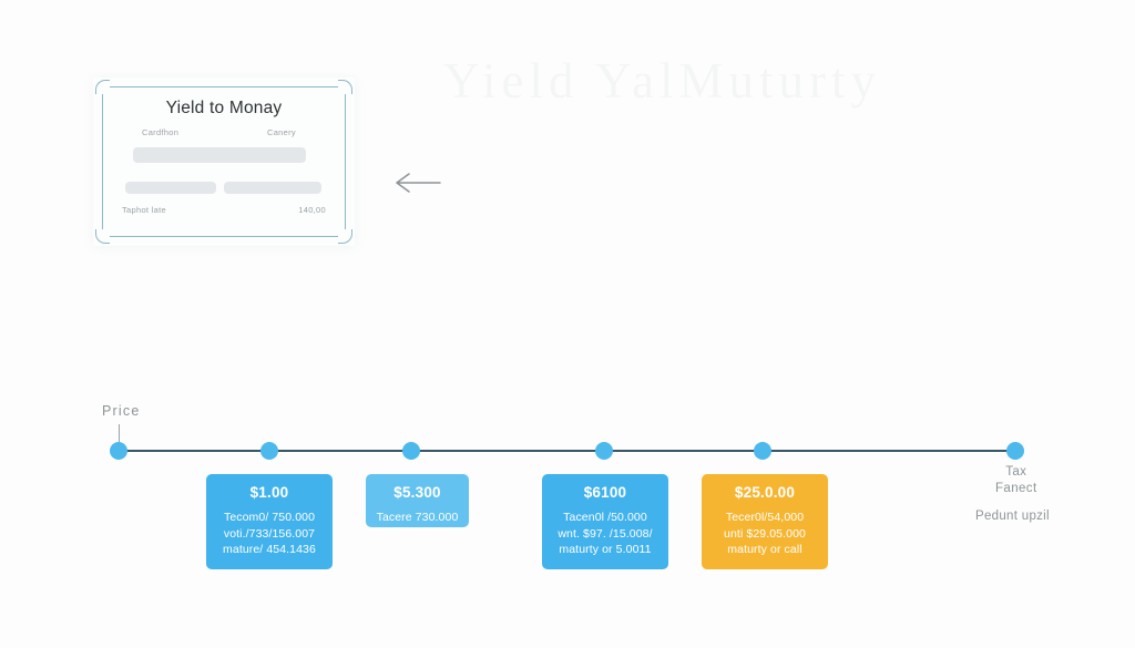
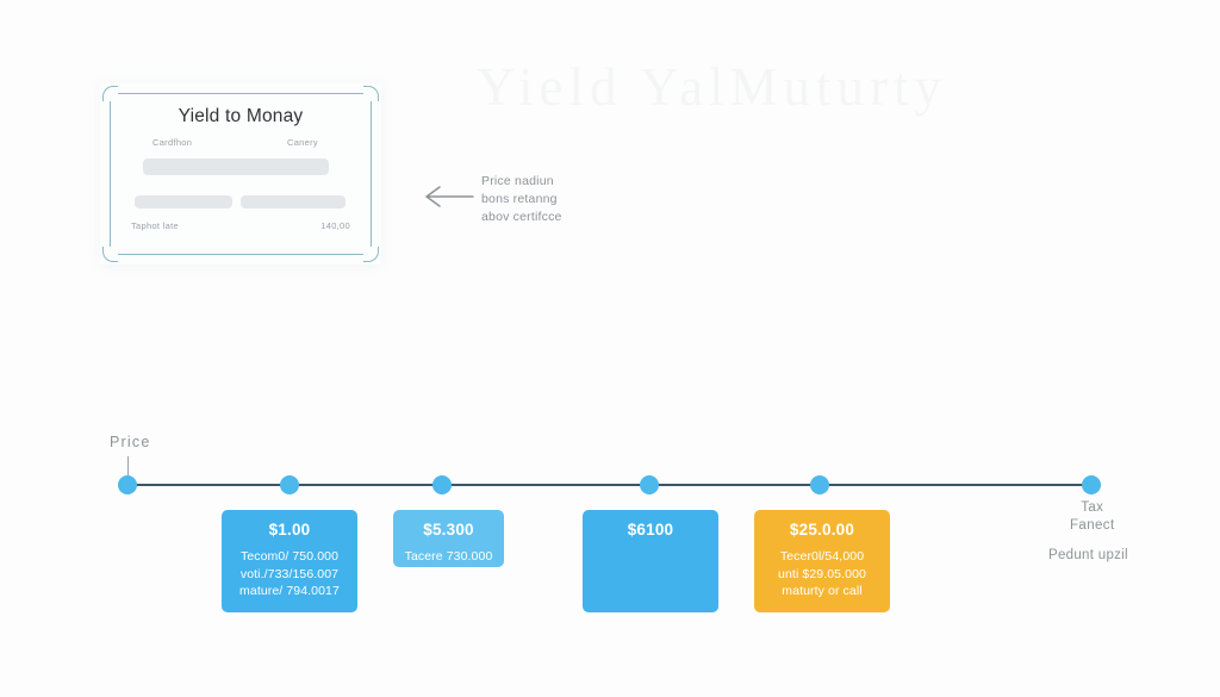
  Yield to Monay
  Cardfhon
  Canery
  Taphot late
  140,00
+ Price nadiun
+ bons retanng
+ abov certifcce
  Price
  $1.00
  Tecom0/ 750.000
  voti./733/156.007
- mature/ 454.1436
+ mature/ 794.0017
  $5.300
  Tacere 730.000
  $6100
- Tacen0l /50.000
- wnt. $97. /15.008/
- maturty or 5.0011
  $25.0.00
  Tecer0l/54,000
  unti $29.05.000
  maturty or call
  Tax
  Fanect
  Pedunt upzil
